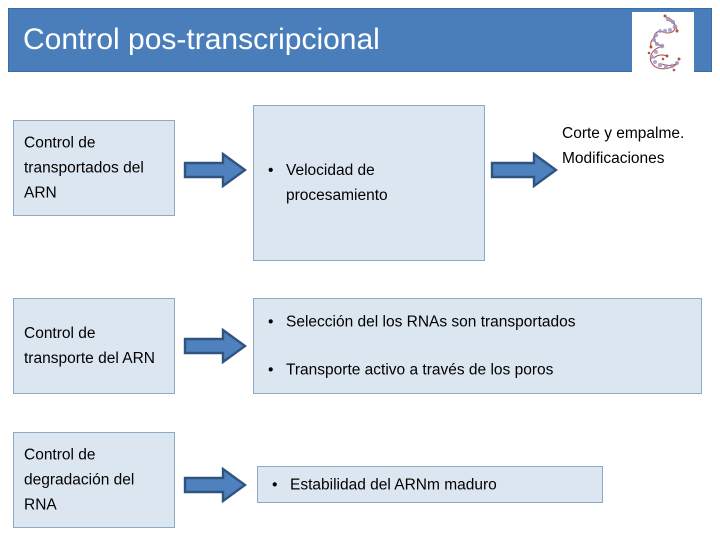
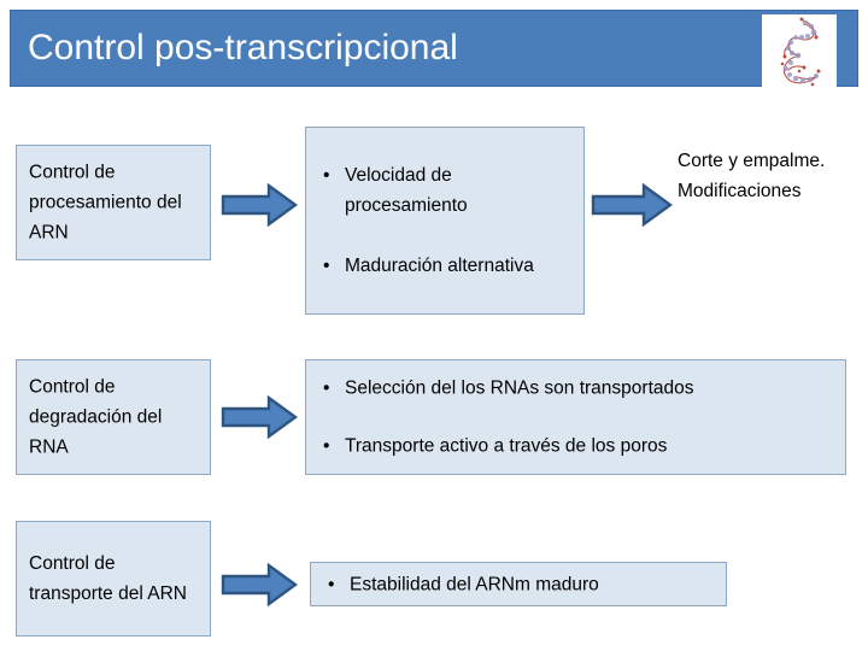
  Control pos-transcripcional
- Control de transportados del ARN
+ Control de procesamiento del ARN
  Velocidad de procesamiento
+ Maduración alternativa
  Corte y empalme. Modificaciones
- Control de transporte del ARN
+ Control de degradación del RNA
  Selección del los RNAs son transportados
  Transporte activo a través de los poros
- Control de degradación del RNA
+ Control de transporte del ARN
  Estabilidad del ARNm maduro
